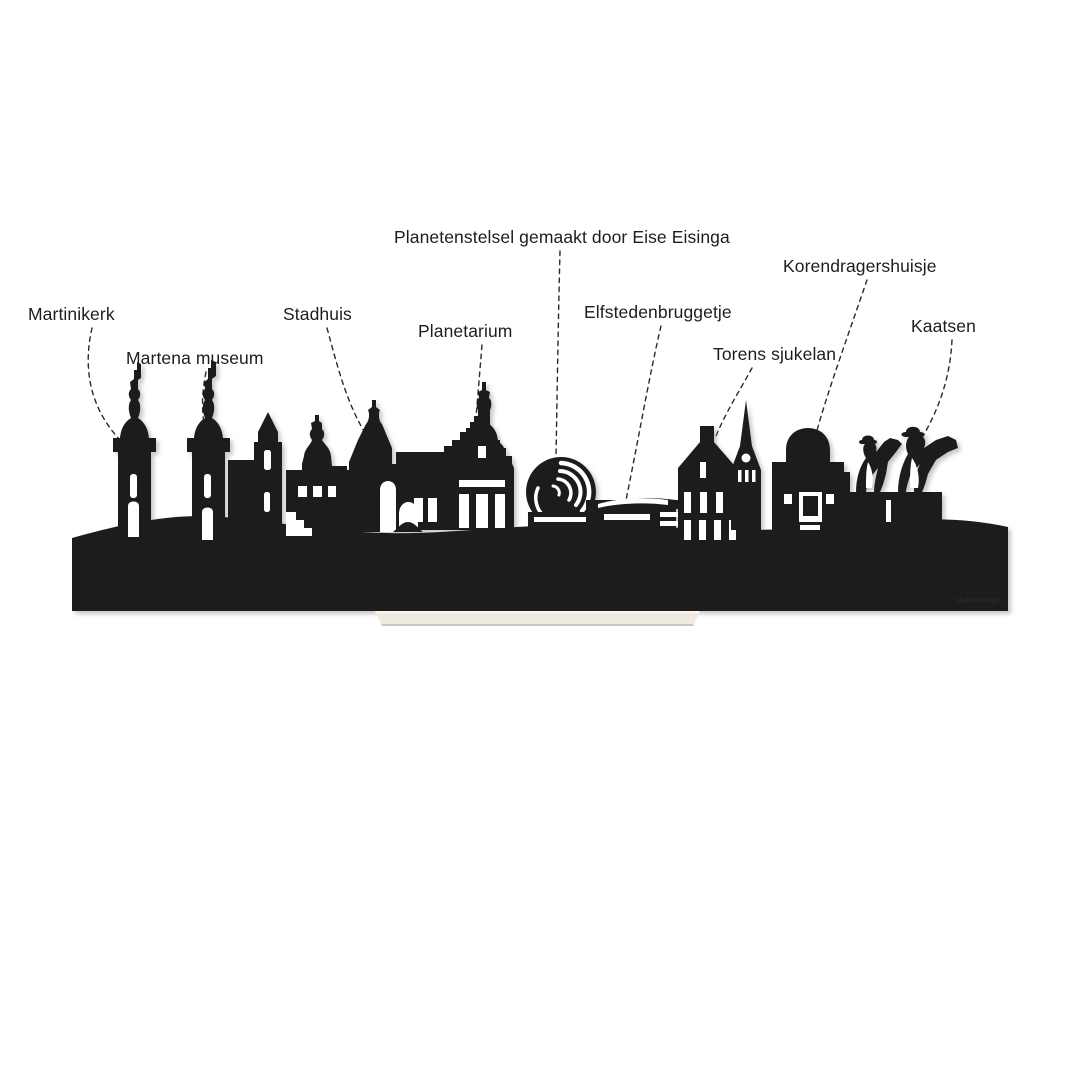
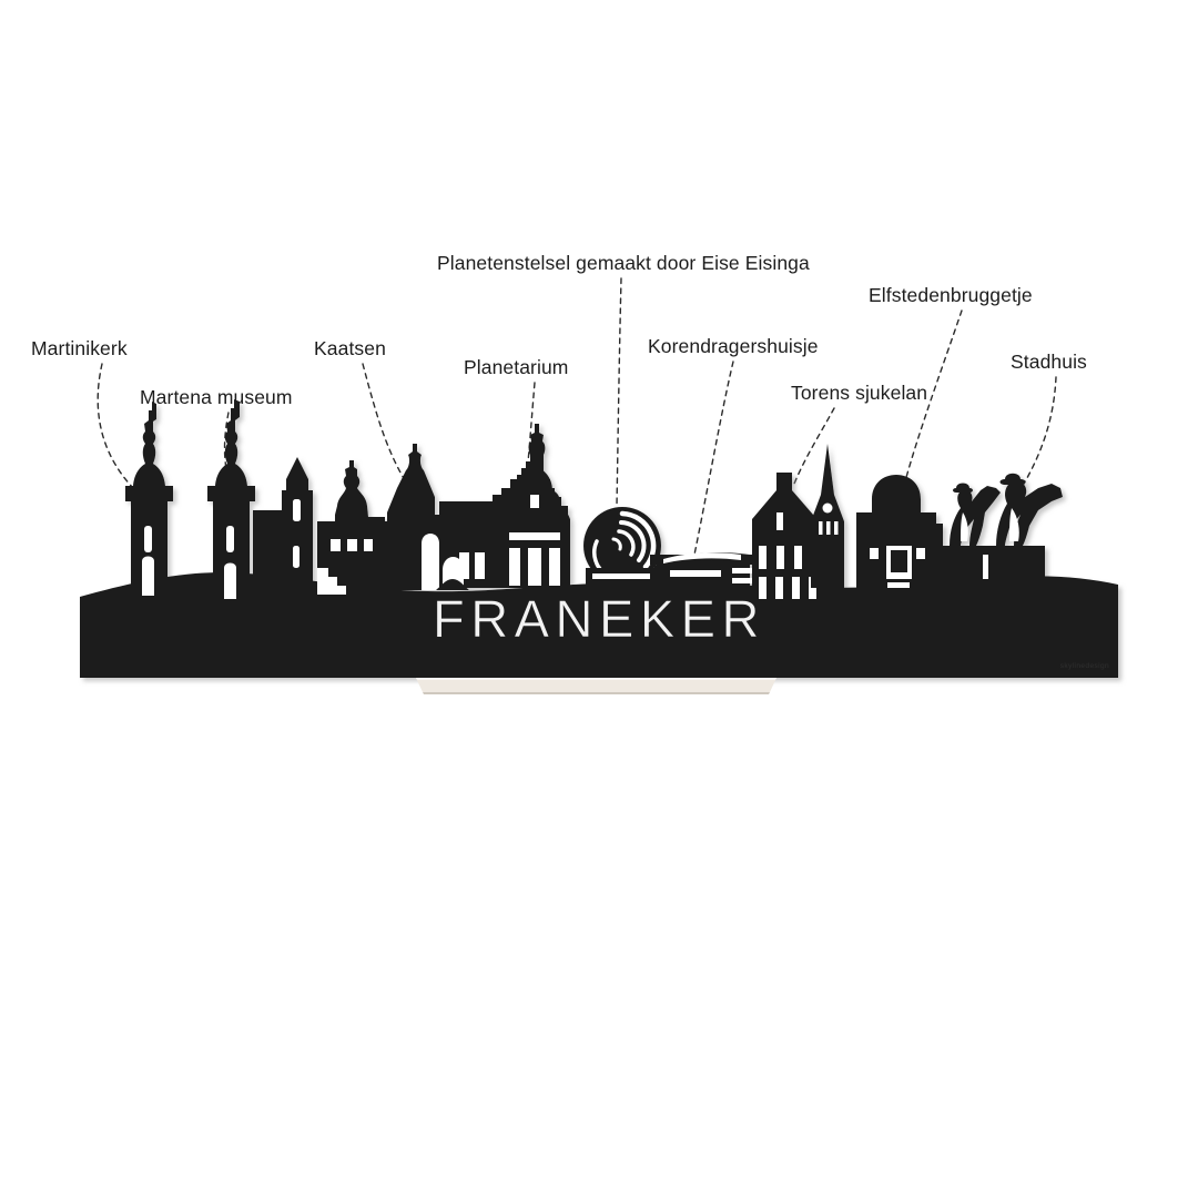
+ FRANEKER
  Martinikerk
  Martena museum
- Stadhuis
+ Kaatsen
  Planetarium
  Planetenstelsel gemaakt door Eise Eisinga
- Elfstedenbruggetje
+ Korendragershuisje
  Torens sjukelan
- Korendragershuisje
+ Elfstedenbruggetje
- Kaatsen
+ Stadhuis
